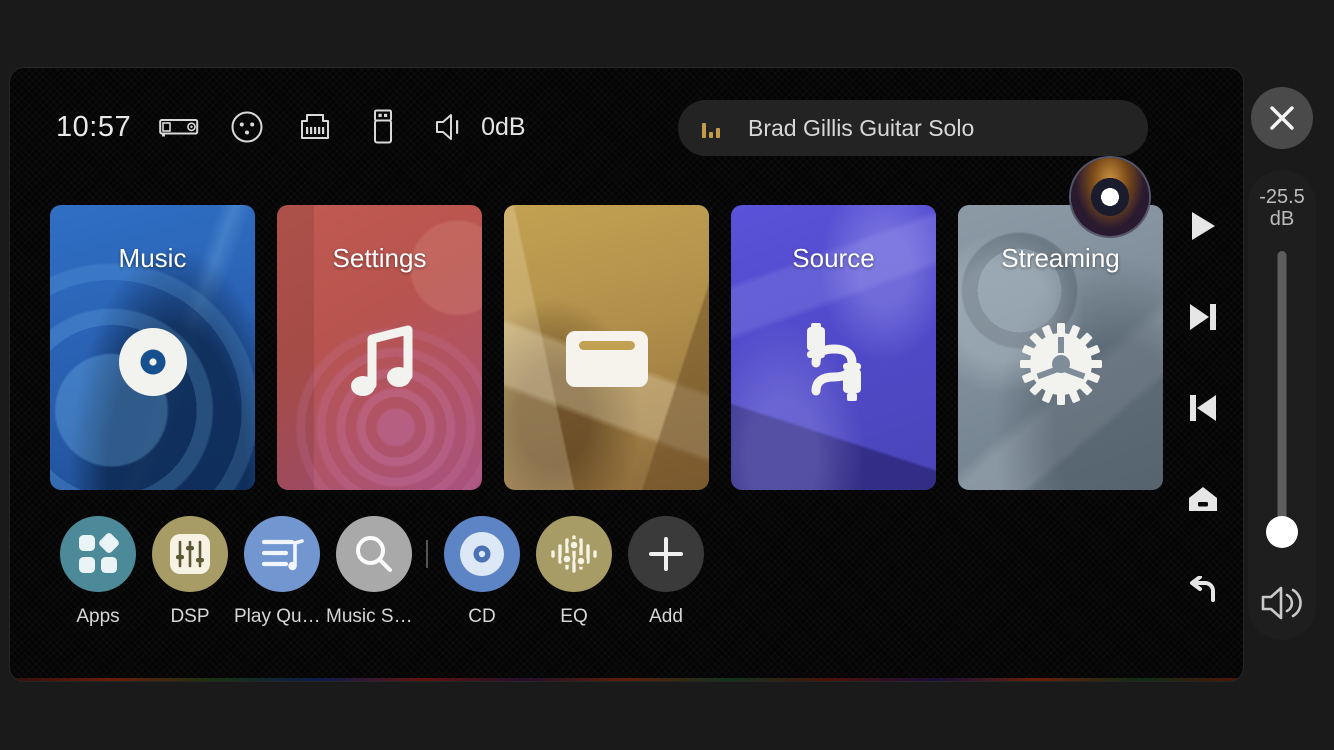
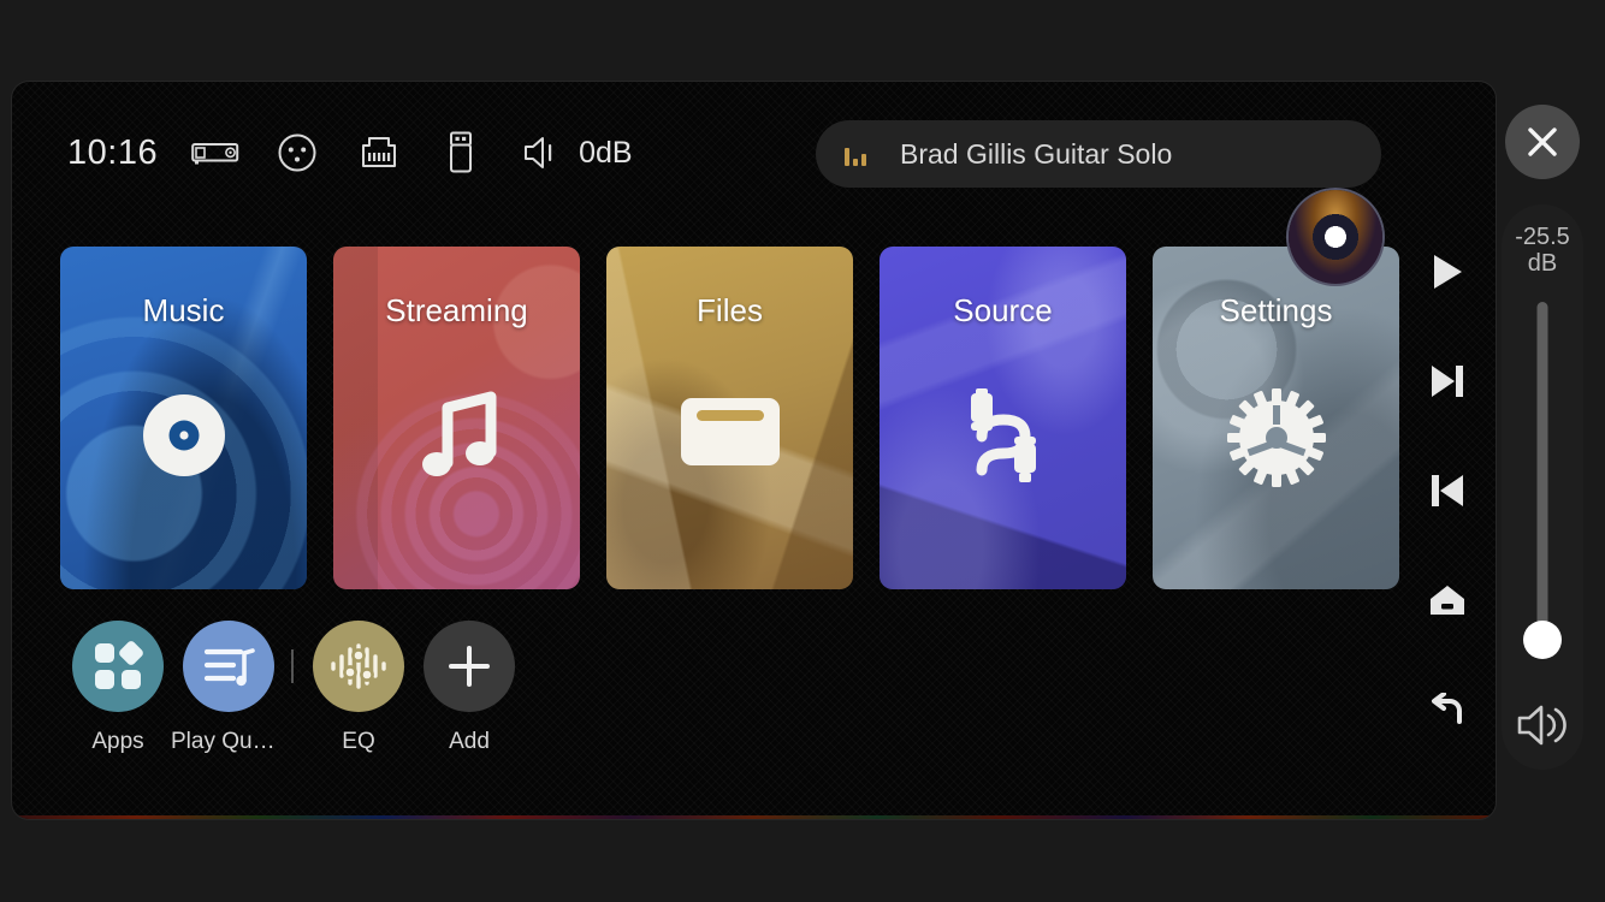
- 10:57
+ 10:16
  0dB
  Brad Gillis Guitar Solo
  Music
- Settings
+ Streaming
+ Files
  Source
- Streaming
+ Settings
  Apps
- DSP
  Play Queue
- Music Se…
- CD
  EQ
  Add
  -25.5
  dB
